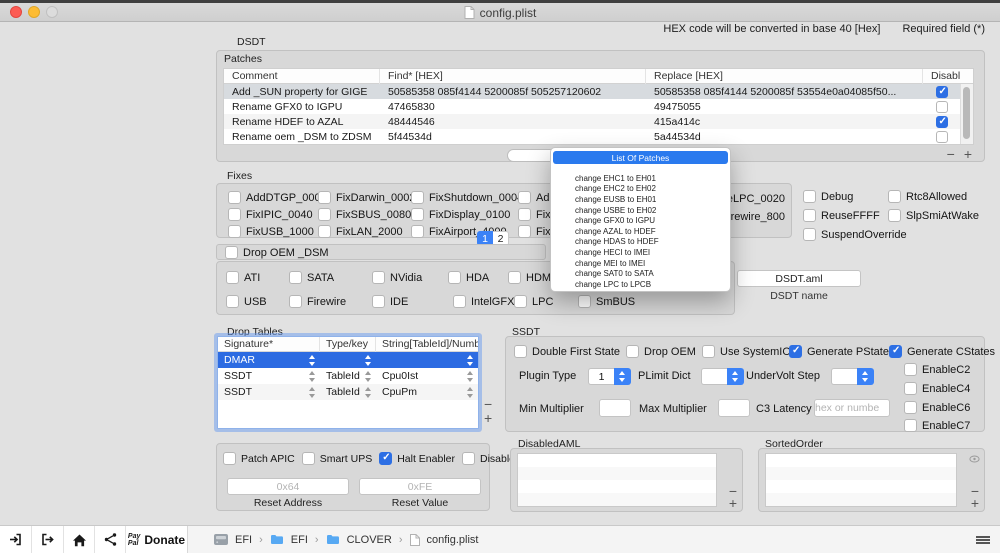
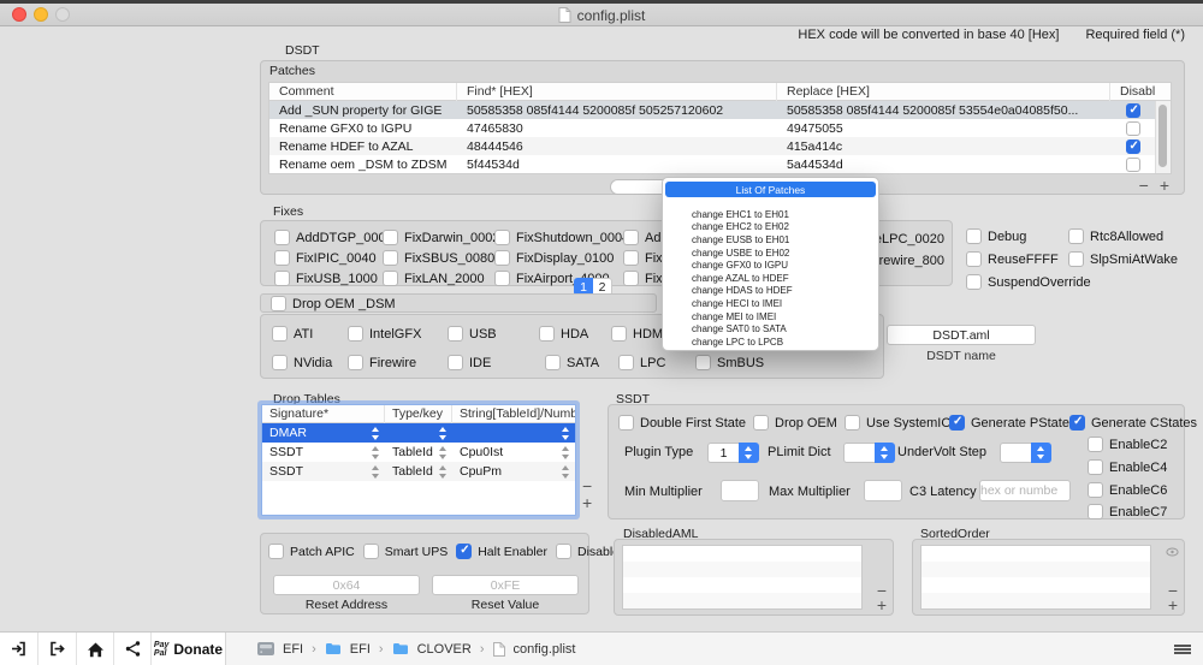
  config.plist
  HEX code will be converted in base 40 [Hex]
  Required field (*)
  DSDT
  Patches
  Comment
  Find* [HEX]
  Replace [HEX]
  Add _SUN property for GIGE
  50585358 085f4144 5200085f 505257120602
  50585358 085f4144 5200085f 53554e0a04085f50...
  Rename GFX0 to IGPU
  47465830
  49475055
  Rename HDEF to AZAL
  48444546
  415a414c
  Rename oem _DSM to ZDSM
  5f44534d
  5a44534d
  −
  +
  Fixes
  AddDTGP_00
  FixDarwin_000
  FixShutdown_000
  FixIPIC_0040
  FixSBUS_0080
  FixDisplay_0100
  Fix
  FixUSB_1000
  FixLAN_2000
  Fix
  LPC_0020
  rewire_800
  Debug
  ReuseFFFF
  SuspendOverride
  Rtc8Allowed
  SlpSmiAtWake
  1
  2
  Drop OEM _DSM
  ATI
- SATA
+ IntelGFX
- NVidia
+ USB
  HDA
  HDM
- USB
+ NVidia
  Firewire
  IDE
- IntelGFX
+ SATA
  LPC
  SmBUS
  DSDT.aml
  DSDT name
  Drop Tables
  Signature*
  Type/key
  String[TableId]/Numb
  DMAR
  SSDT
  TableId
  Cpu0Ist
  SSDT
  TableId
  CpuPm
  −
  +
  SSDT
  Double First State
  Drop OEM
  Use SystemIO
  Generate PState
  Generate CStates
  Plugin Type
  1
  PLimit Dict
  UnderVolt Step
  Min Multiplier
  Max Multiplier
  C3 Latency
  hex or numbe
  EnableC2
  EnableC4
  EnableC6
  EnableC7
  Patch APIC
  Smart UPS
  Halt Enabler
  0x64
  Reset Address
  0xFE
  Reset Value
  DisabledAML
  −
  +
  SortedOrder
  −
  +
  List Of Patches
  change EHC1 to EH01
  change EHC2 to EH02
  change EUSB to EH01
  change USBE to EH02
  change GFX0 to IGPU
  change AZAL to HDEF
  change HDAS to HDEF
  change HECI to IMEI
  change MEI to IMEI
  change SAT0 to SATA
  change LPC to LPCB
  Donate
  EFI
  ›
  EFI
  ›
  CLOVER
  ›
  config.plist
